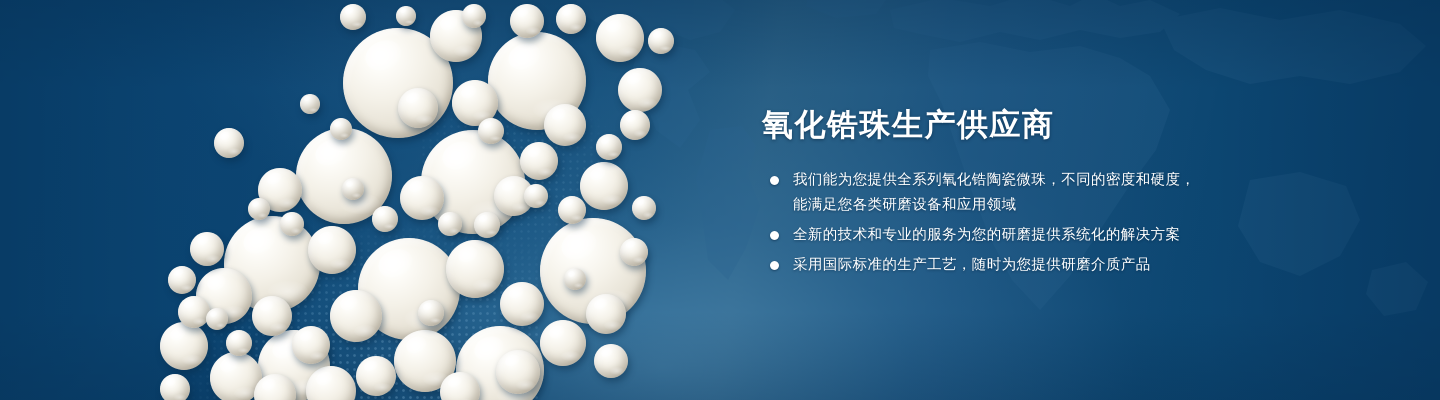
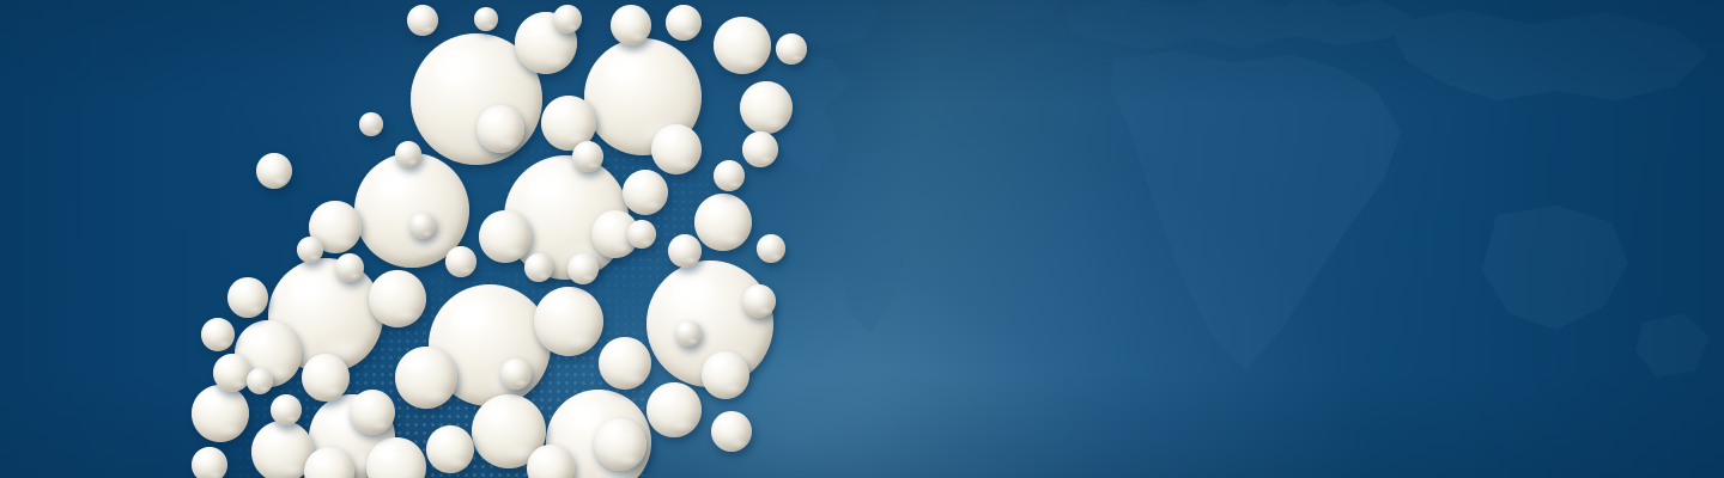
- 氧化锆珠生产供应商
- 我们能为您提供全系列氧化锆陶瓷微珠，不同的密度和硬度，
- 能满足您各类研磨设备和应用领域
- 全新的技术和专业的服务为您的研磨提供系统化的解决方案
- 采用国际标准的生产工艺，随时为您提供研磨介质产品
